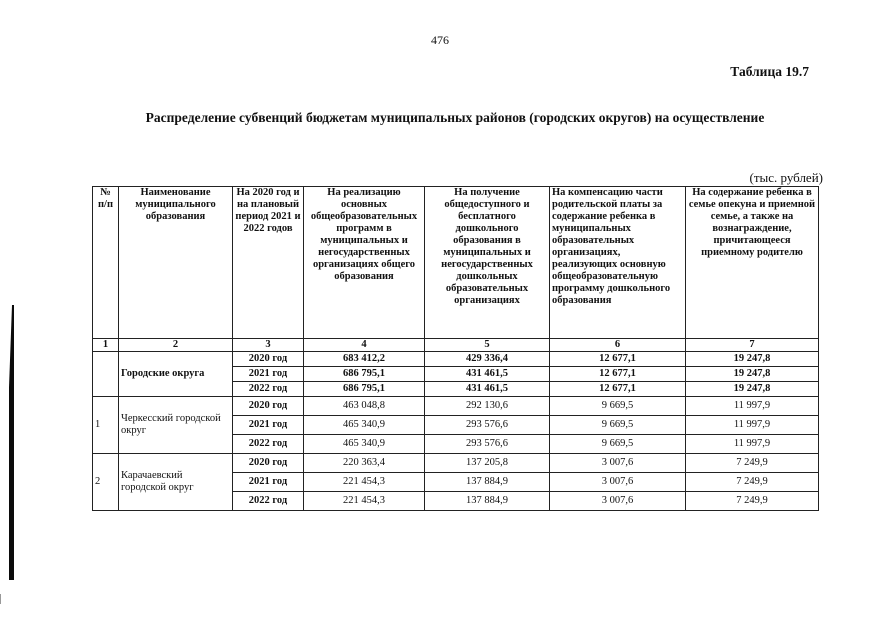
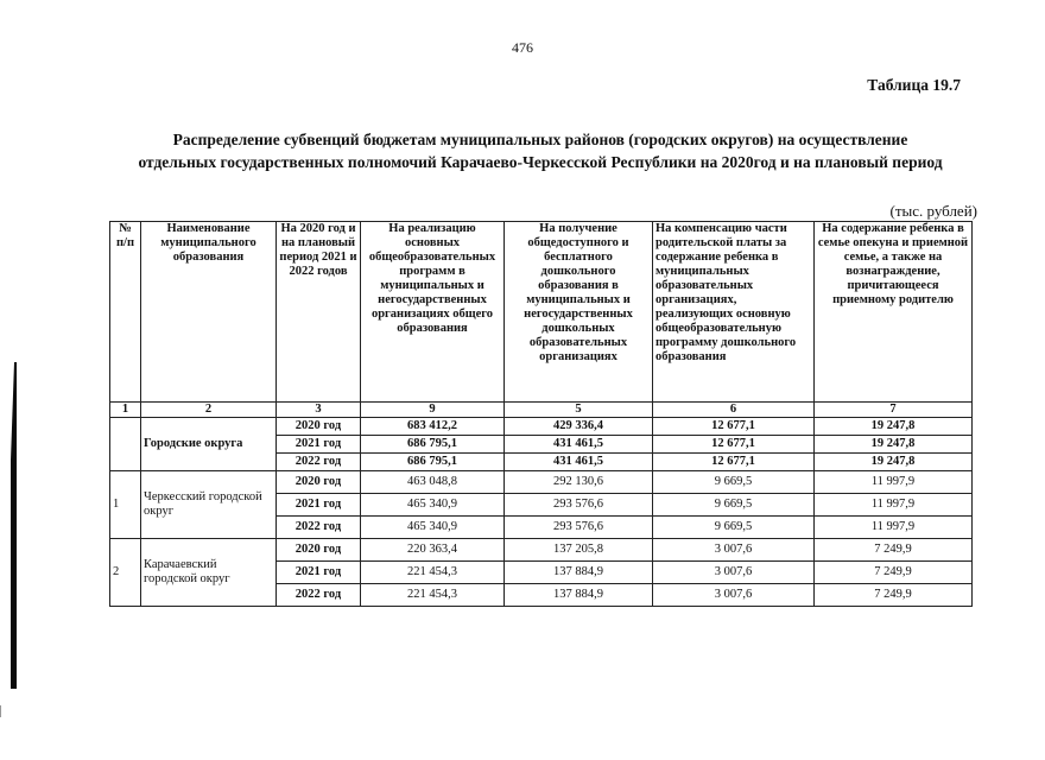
  476
  Таблица 19.7
  Распределение субвенций бюджетам муниципальных районов (городских округов) на осуществление
+ отдельных государственных полномочий Карачаево-Черкесской Республики на 2020год и на плановый период
  (тыс. рублей)
  № п/п	Наименование муниципального образования	На 2020 год и на плановый период 2021 и 2022 годов	На реализацию основных общеобразовательных программ в муниципальных и негосударственных организациях общего образования	На получение общедоступного и бесплатного дошкольного образования в муниципальных и негосударственных дошкольных образовательных организациях	На компенсацию части родительской платы за содержание ребенка в муниципальных образовательных организациях, реализующих основную общеобразовательную программу дошкольного образования	На содержание ребенка в семье опекуна и приемной семье, а также на вознаграждение, причитающееся приемному родителю
- 1	2	3	4	5	6	7
+ 1	2	3	9	5	6	7
  	Городские округа	2020 год	683 412,2	429 336,4	12 677,1	19 247,8
  2021 год	686 795,1	431 461,5	12 677,1	19 247,8
  2022 год	686 795,1	431 461,5	12 677,1	19 247,8
  1	Черкесский городской округ	2020 год	463 048,8	292 130,6	9 669,5	11 997,9
  2021 год	465 340,9	293 576,6	9 669,5	11 997,9
  2022 год	465 340,9	293 576,6	9 669,5	11 997,9
  2	Карачаевский городской округ	2020 год	220 363,4	137 205,8	3 007,6	7 249,9
  2021 год	221 454,3	137 884,9	3 007,6	7 249,9
  2022 год	221 454,3	137 884,9	3 007,6	7 249,9
